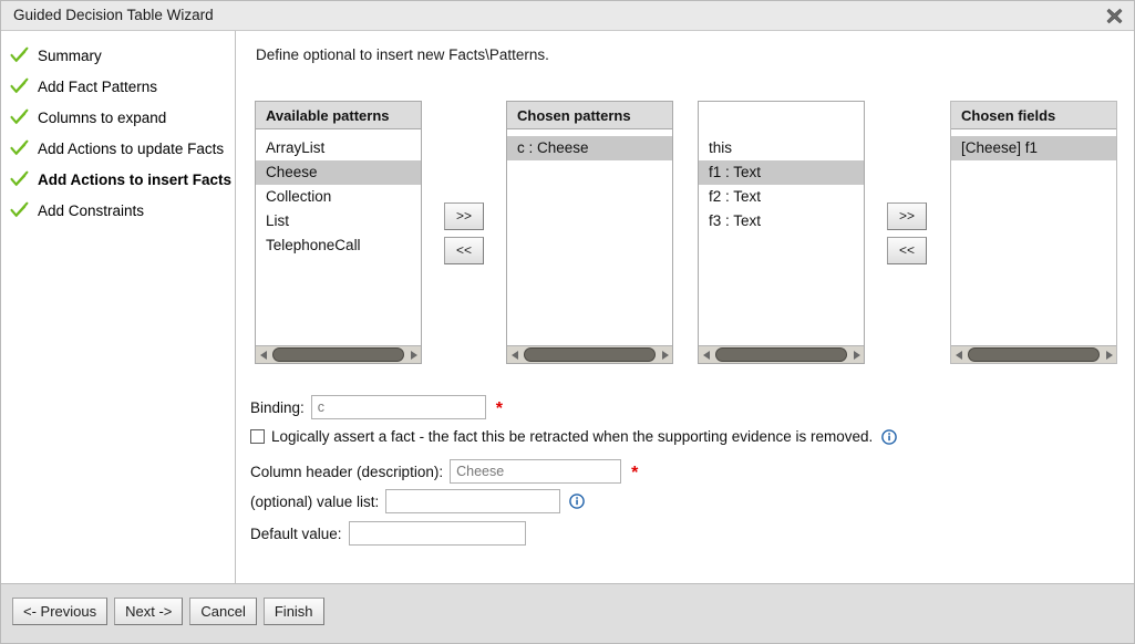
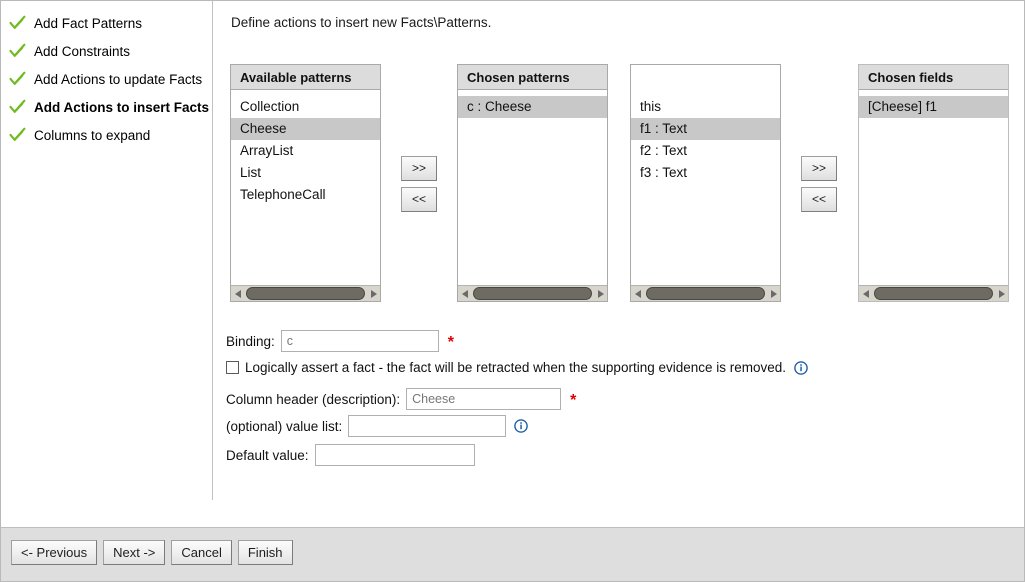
- Guided Decision Table Wizard
- Summary
  Add Fact Patterns
- Columns to expand
+ Add Constraints
  Add Actions to update Facts
  Add Actions to insert Facts
- Add Constraints
+ Columns to expand
- Define optional to insert new Facts\Patterns.
+ Define actions to insert new Facts\Patterns.
  Available patterns
- ArrayList
+ Collection
  Cheese
- Collection
+ ArrayList
  List
  TelephoneCall
  >>
  <<
  Chosen patterns
  c : Cheese
  this
  f1 : Text
  f2 : Text
  f3 : Text
  >>
  <<
  Chosen fields
  [Cheese] f1
  Binding:
  c
  *
- Logically assert a fact - the fact this be retracted when the supporting evidence is removed.
+ Logically assert a fact - the fact will be retracted when the supporting evidence is removed.
  Column header (description):
  Cheese
  *
  (optional) value list:
  Default value:
  <- Previous
  Next ->
  Cancel
  Finish
